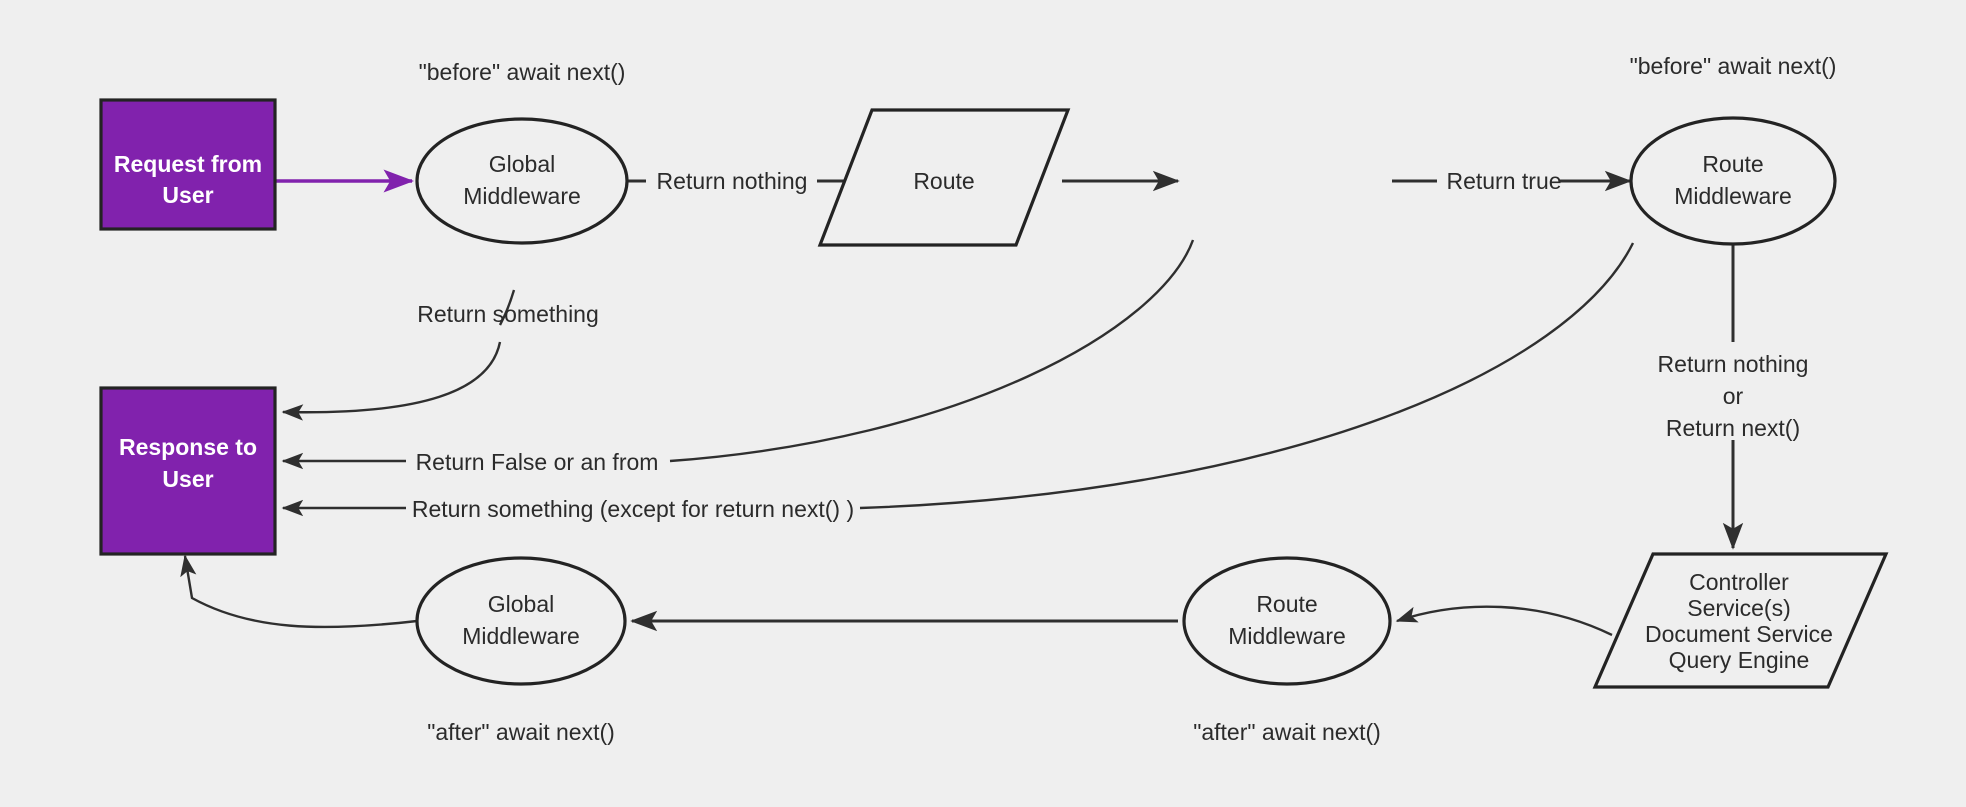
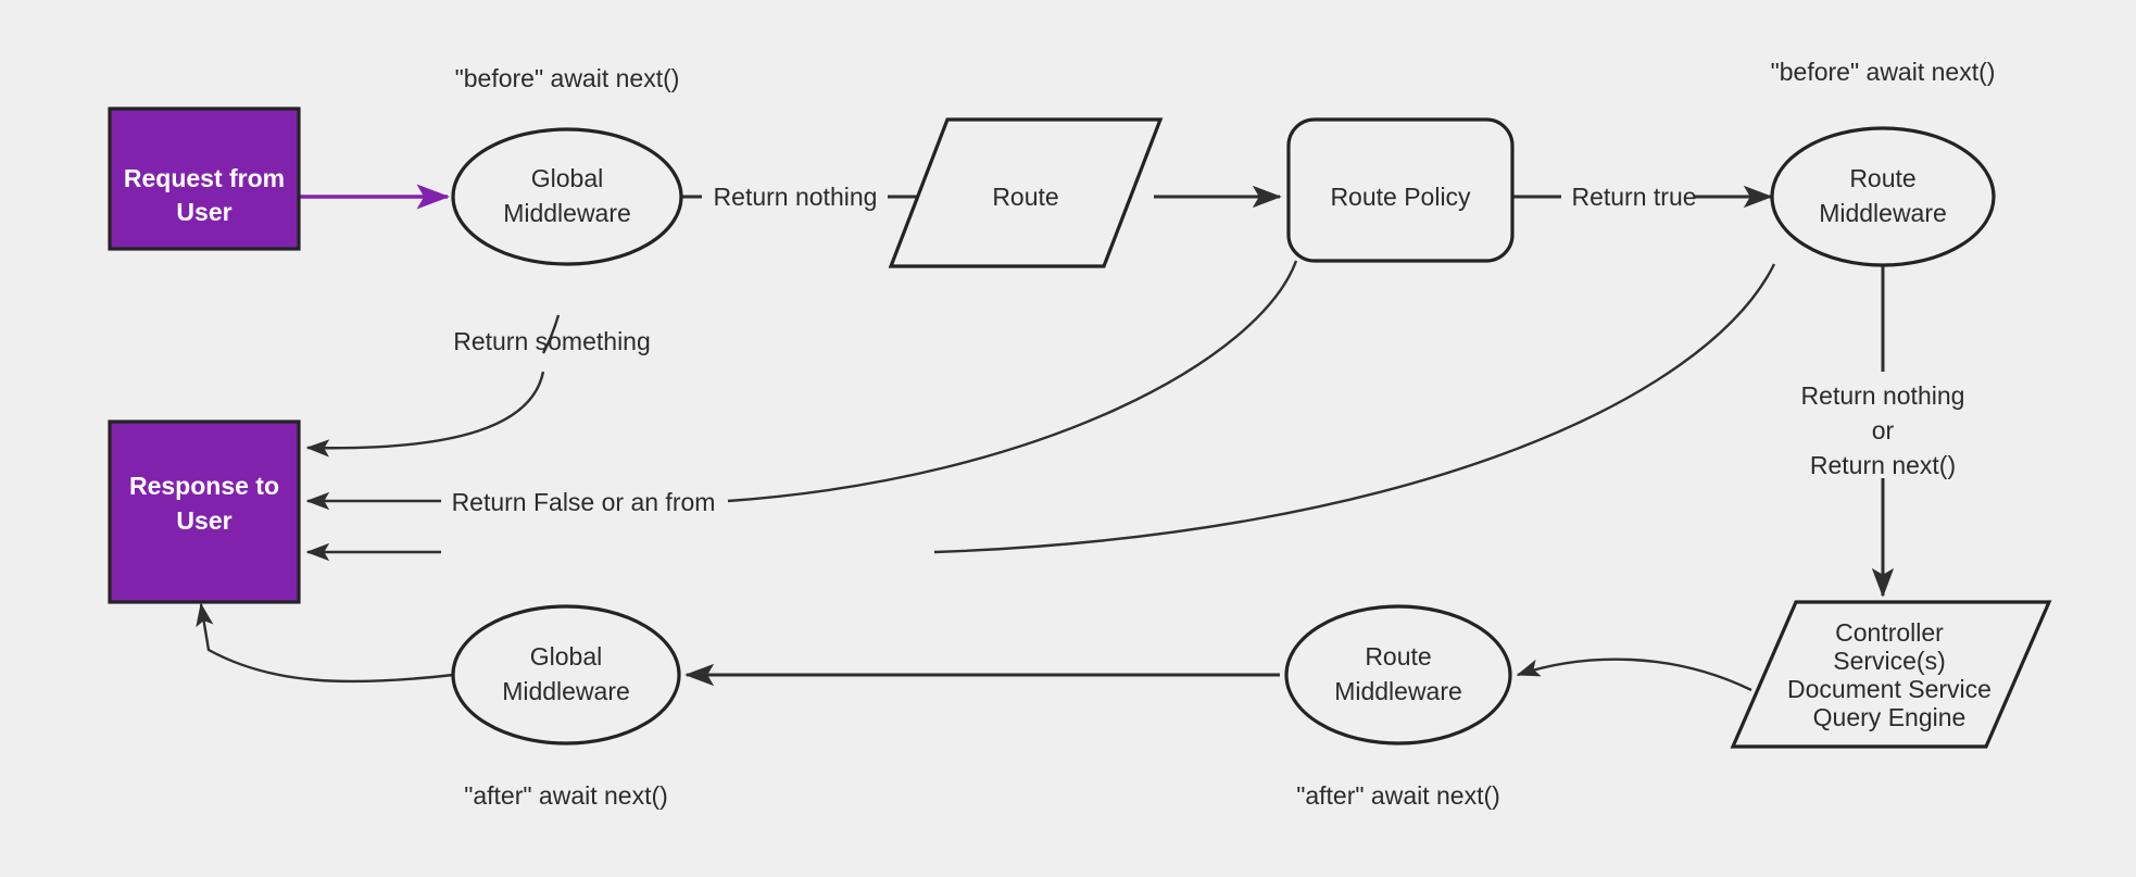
  Request from
  User
  Response to
  User
  "before" await next()
  Global
  Middleware
  Return nothing
  Route
+ Route Policy
  Return true
  "before" await next()
  Route
  Middleware
  Return something
  Return nothing
  or
  Return next()
  Return False or an from
- Return something (except for return next() )
  Controller
  Service(s)
  Document Service
  Query Engine
  Route
  Middleware
  Global
  Middleware
  "after" await next()
  "after" await next()
